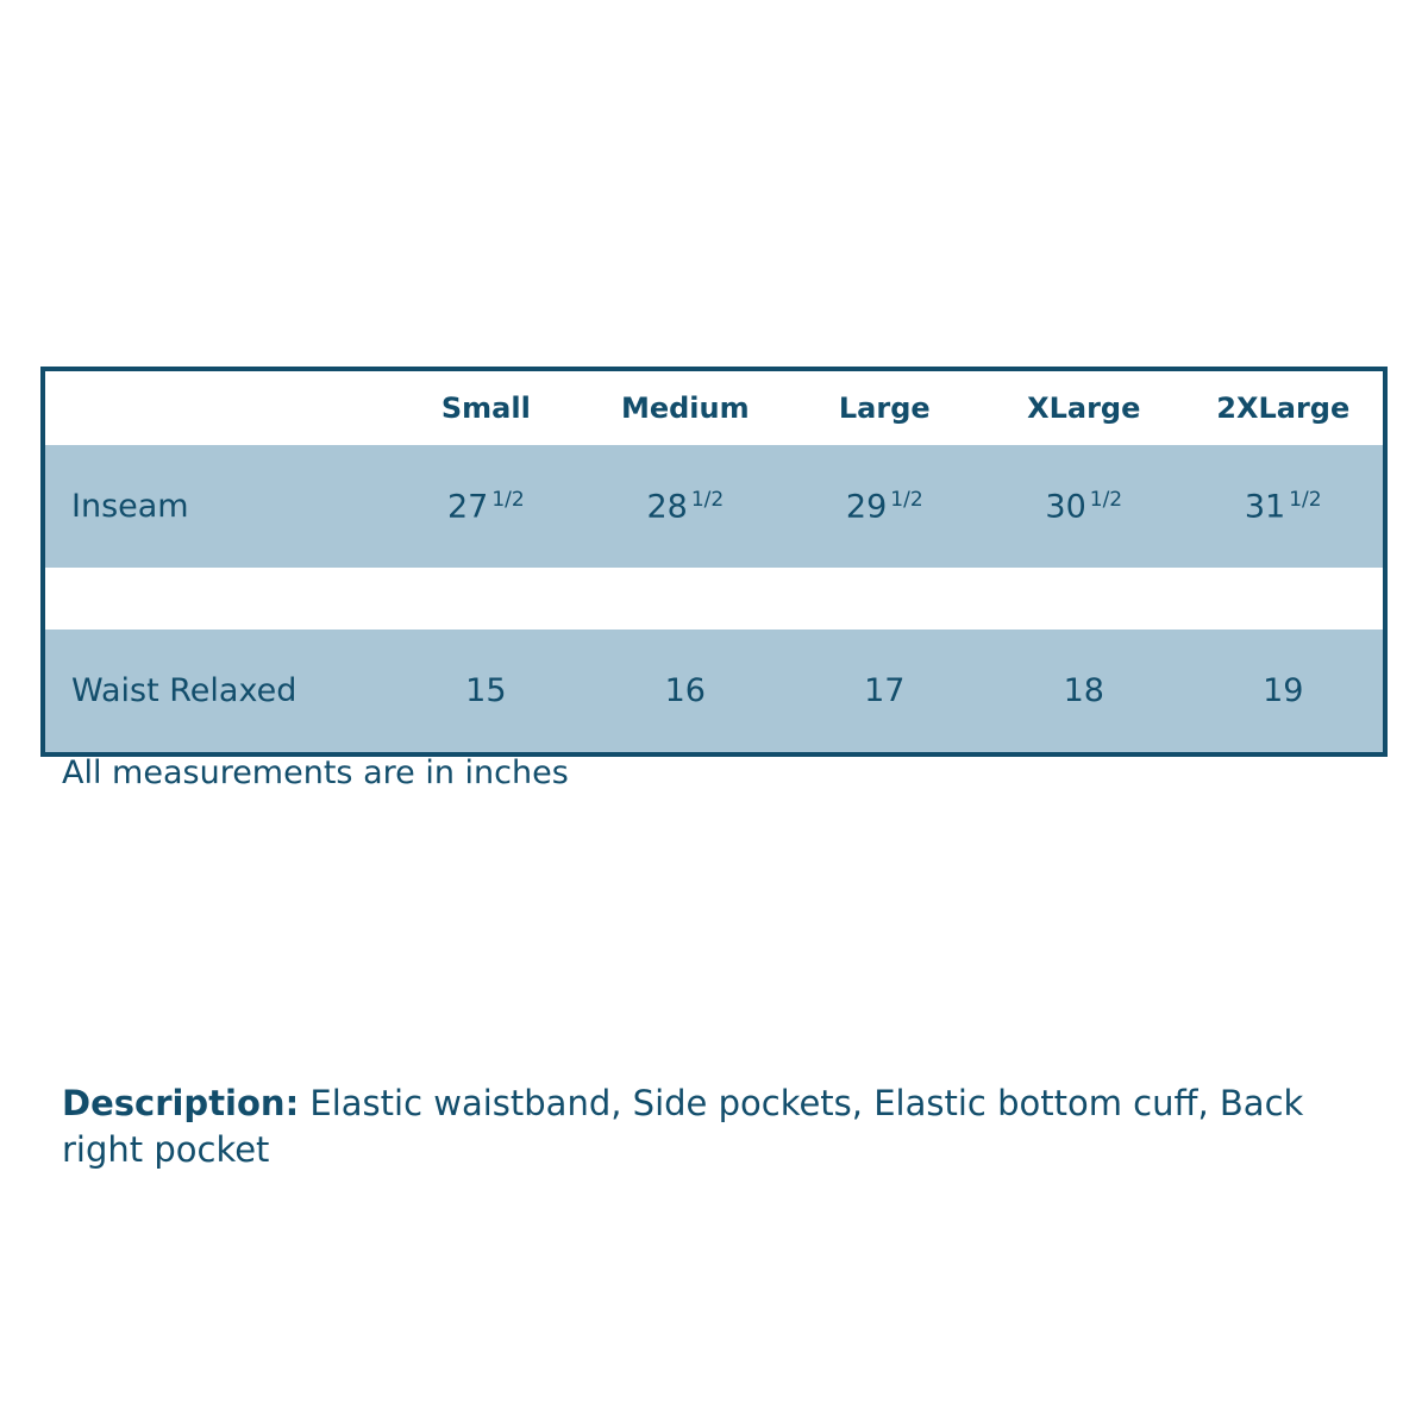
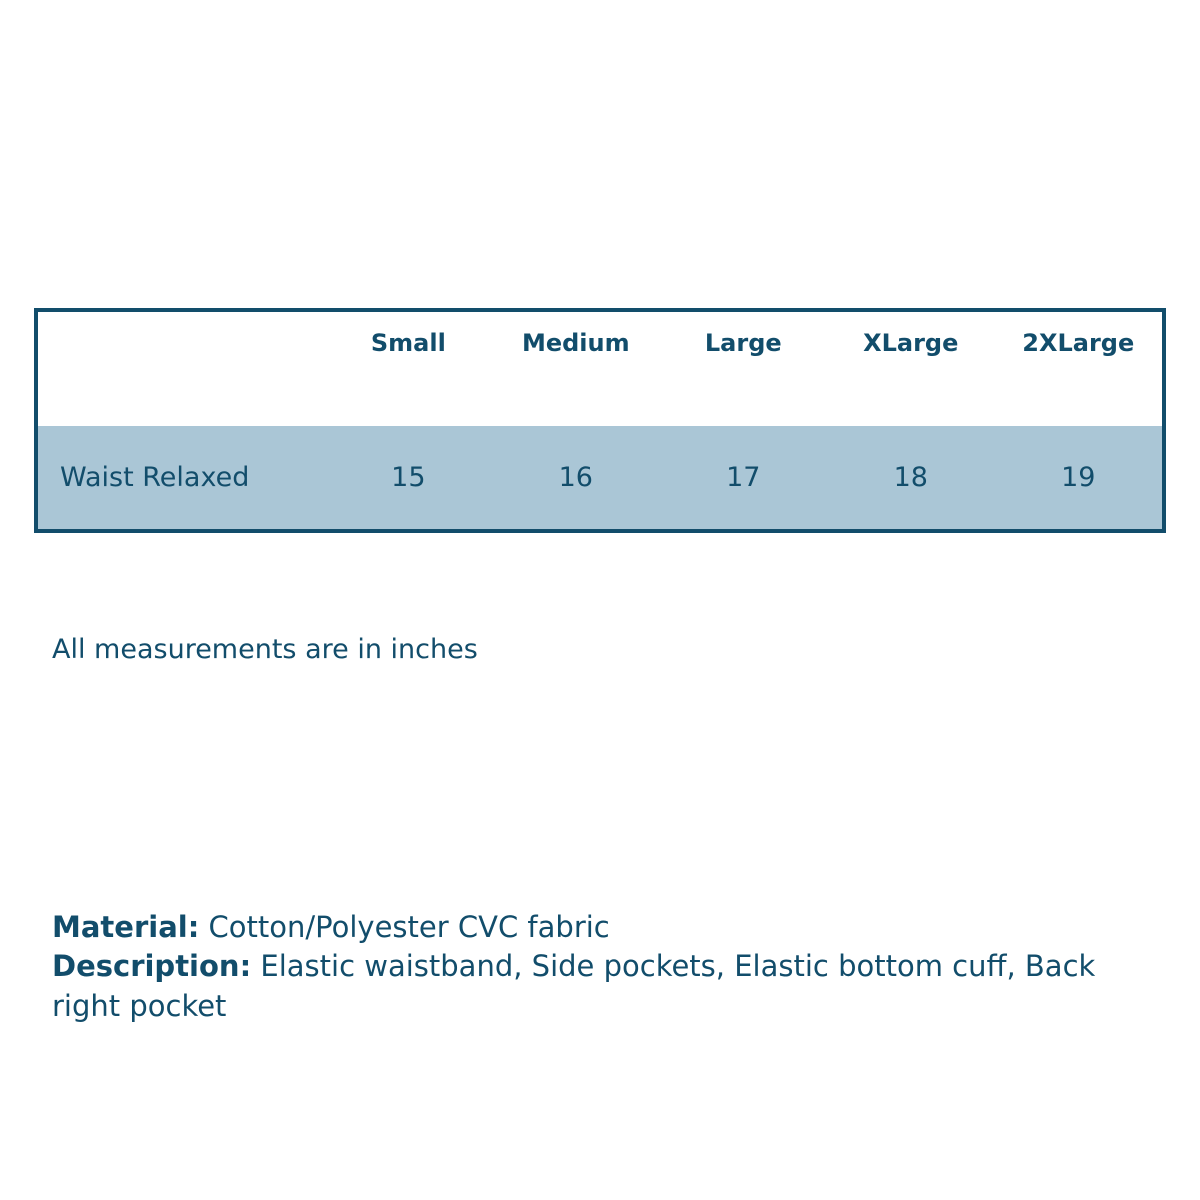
  	Small	Medium	Large	XLarge	2XLarge
- Inseam	27 1/2	28 1/2	29 1/2	30 1/2	31 1/2
  Waist Relaxed	15	16	17	18	19
  All measurements are in inches
+ Material: Cotton/Polyester CVC fabric
  Description: Elastic waistband, Side pockets, Elastic bottom cuff, Back right pocket
